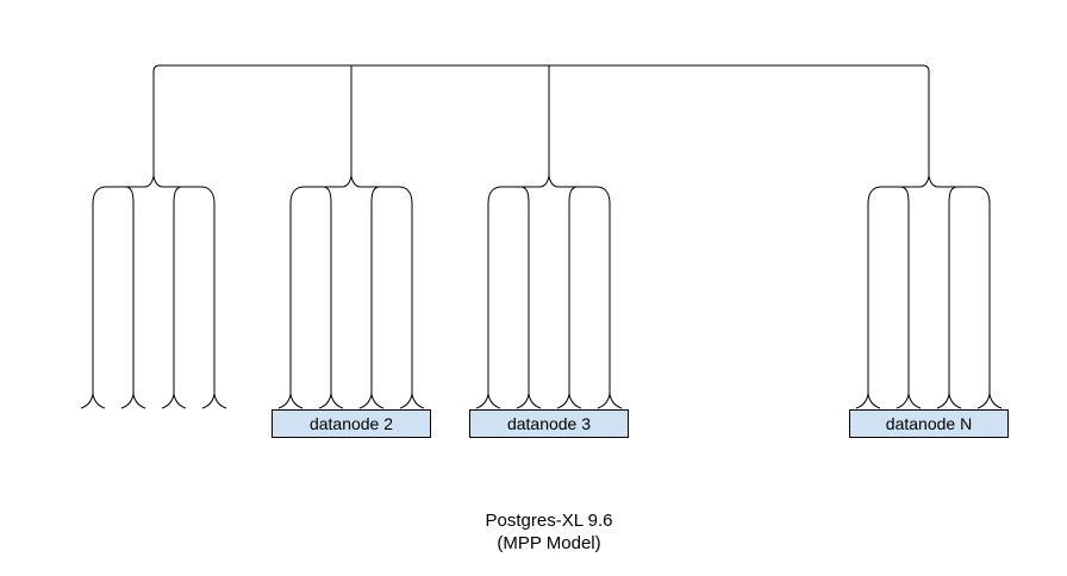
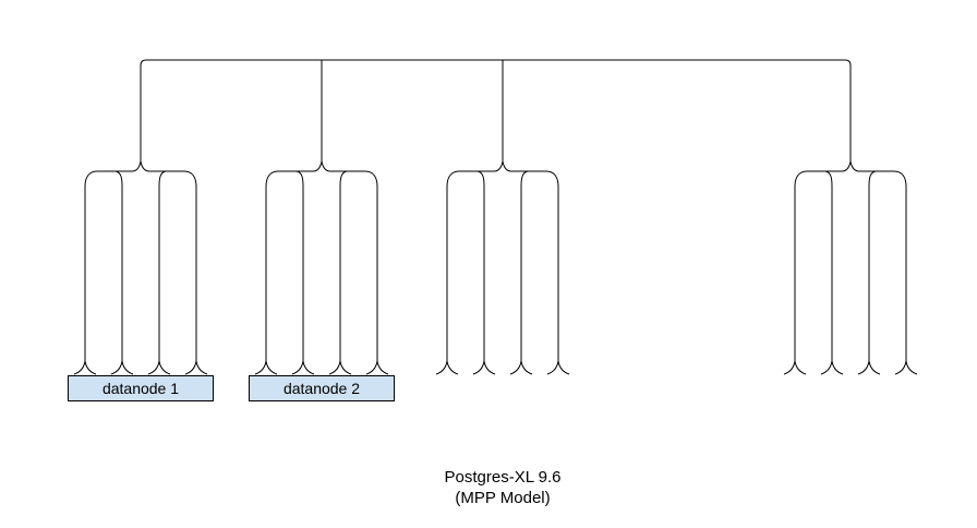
+ datanode 1
  datanode 2
- datanode 3
- datanode N
  Postgres-XL 9.6
  (MPP Model)
